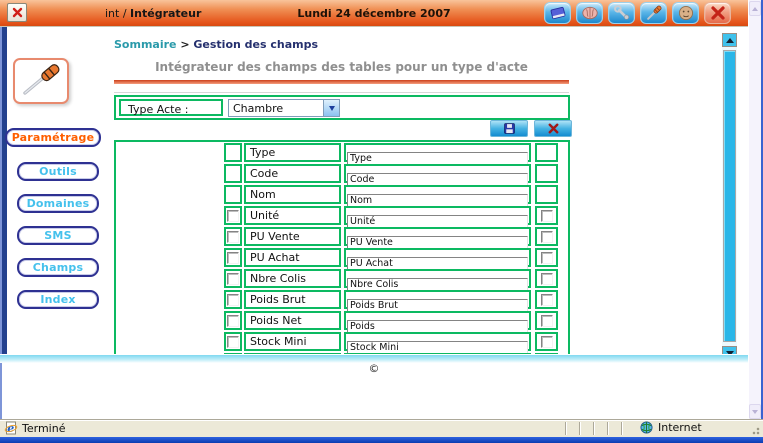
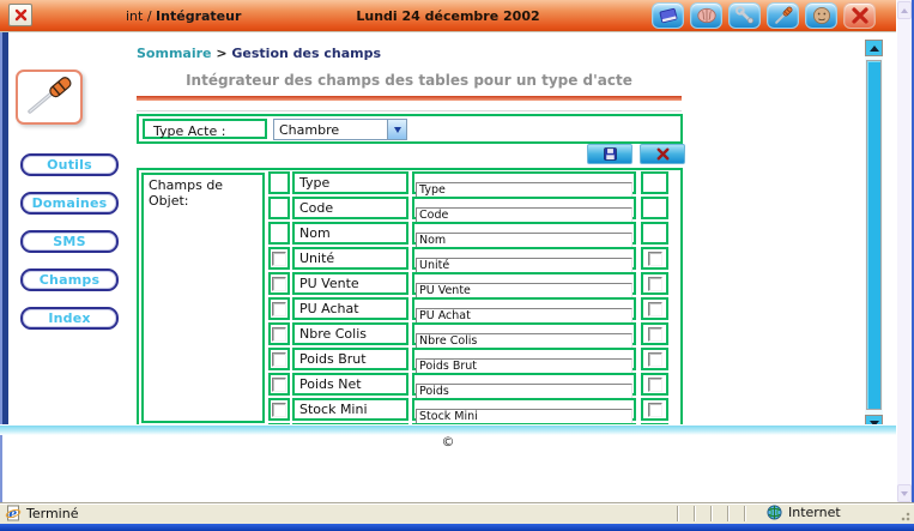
  int / Intégrateur
- Lundi 24 décembre 2007
+ Lundi 24 décembre 2002
- Paramétrage
  Outils
  Domaines
  SMS
  Champs
  Index
  Sommaire > Gestion des champs
  Intégrateur des champs des tables pour un type d'acte
  Type Acte :
  Chambre
+ Champs de Objet:
  Type
  Type
  Code
  Code
  Nom
  Nom
  Unité
  Unité
  PU Vente
  PU Vente
  PU Achat
  PU Achat
  Nbre Colis
  Nbre Colis
  Poids Brut
  Poids Brut
  Poids Net
  Poids
  Stock Mini
  Stock Mini
  ©
  e
  Terminé
  Internet
